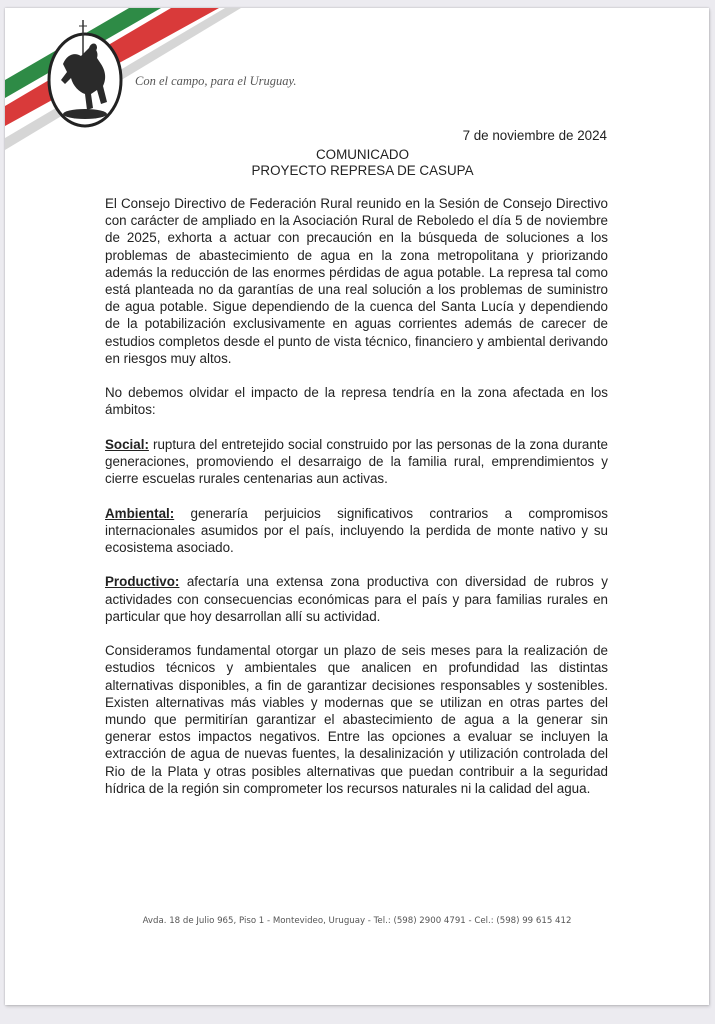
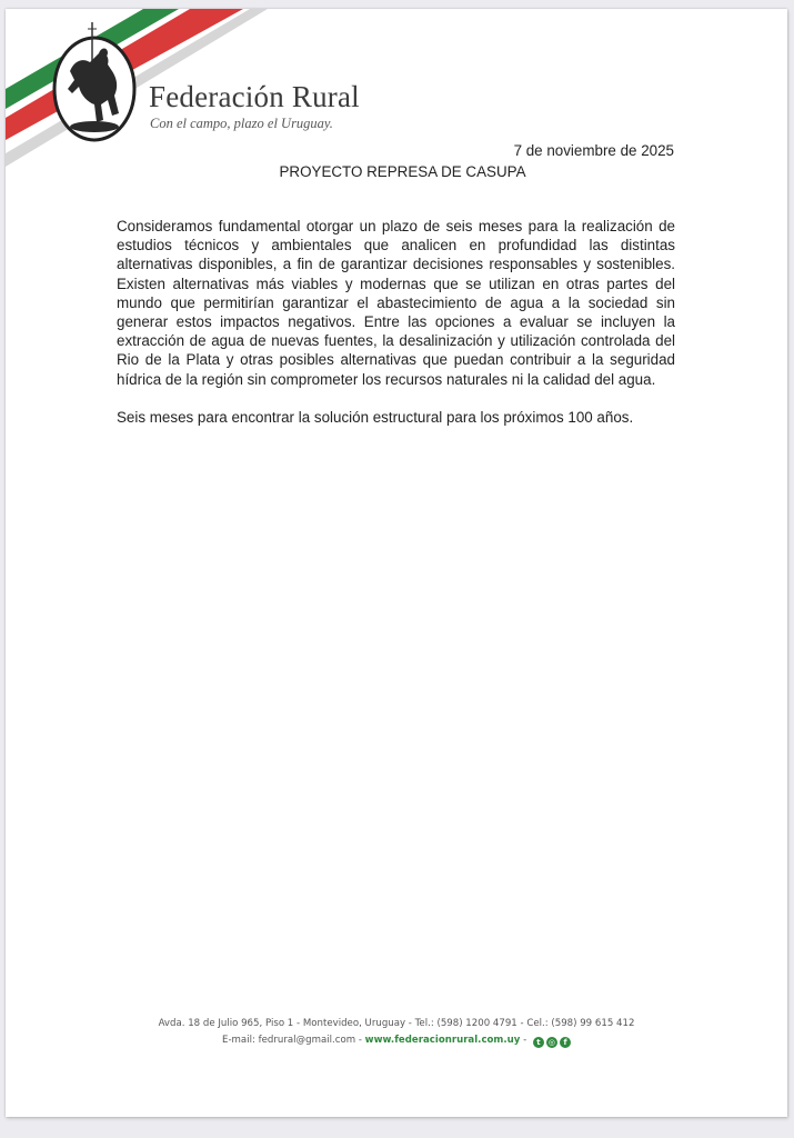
+ Federación Rural
- Con el campo, para el Uruguay.
+ Con el campo, plazo el Uruguay.
- 7 de noviembre de 2024
+ 7 de noviembre de 2025
- COMUNICADO
  PROYECTO REPRESA DE CASUPA
- El Consejo Directivo de Federación Rural reunido en la Sesión de Consejo Directivo con carácter de ampliado en la Asociación Rural de Reboledo el día 5 de noviembre de 2025, exhorta a actuar con precaución en la búsqueda de soluciones a los problemas de abastecimiento de agua en la zona metropolitana y priorizando además la reducción de las enormes pérdidas de agua potable. La represa tal como está planteada no da garantías de una real solución a los problemas de suministro de agua potable. Sigue dependiendo de la cuenca del Santa Lucía y dependiendo de la potabilización exclusivamente en aguas corrientes además de carecer de estudios completos desde el punto de vista técnico, financiero y ambiental derivando en riesgos muy altos.
- No debemos olvidar el impacto de la represa tendría en la zona afectada en los ámbitos:
- Social: ruptura del entretejido social construido por las personas de la zona durante generaciones, promoviendo el desarraigo de la familia rural, emprendimientos y cierre escuelas rurales centenarias aun activas.
- Ambiental: generaría perjuicios significativos contrarios a compromisos internacionales asumidos por el país, incluyendo la perdida de monte nativo y su ecosistema asociado.
- Productivo: afectaría una extensa zona productiva con diversidad de rubros y actividades con consecuencias económicas para el país y para familias rurales en particular que hoy desarrollan allí su actividad.
- Consideramos fundamental otorgar un plazo de seis meses para la realización de estudios técnicos y ambientales que analicen en profundidad las distintas alternativas disponibles, a fin de garantizar decisiones responsables y sostenibles. Existen alternativas más viables y modernas que se utilizan en otras partes del mundo que permitirían garantizar el abastecimiento de agua a la generar sin generar estos impactos negativos. Entre las opciones a evaluar se incluyen la extracción de agua de nuevas fuentes, la desalinización y utilización controlada del Rio de la Plata y otras posibles alternativas que puedan contribuir a la seguridad hídrica de la región sin comprometer los recursos naturales ni la calidad del agua.
+ Consideramos fundamental otorgar un plazo de seis meses para la realización de estudios técnicos y ambientales que analicen en profundidad las distintas alternativas disponibles, a fin de garantizar decisiones responsables y sostenibles. Existen alternativas más viables y modernas que se utilizan en otras partes del mundo que permitirían garantizar el abastecimiento de agua a la sociedad sin generar estos impactos negativos. Entre las opciones a evaluar se incluyen la extracción de agua de nuevas fuentes, la desalinización y utilización controlada del Rio de la Plata y otras posibles alternativas que puedan contribuir a la seguridad hídrica de la región sin comprometer los recursos naturales ni la calidad del agua.
+ Seis meses para encontrar la solución estructural para los próximos 100 años.
- Avda. 18 de Julio 965, Piso 1 - Montevideo, Uruguay - Tel.: (598) 2900 4791 - Cel.: (598) 99 615 412
+ Avda. 18 de Julio 965, Piso 1 - Montevideo, Uruguay - Tel.: (598) 1200 4791 - Cel.: (598) 99 615 412
+ E-mail: fedrural@gmail.com - www.federacionrural.com.uy -
+ t
+ ◎
+ f
